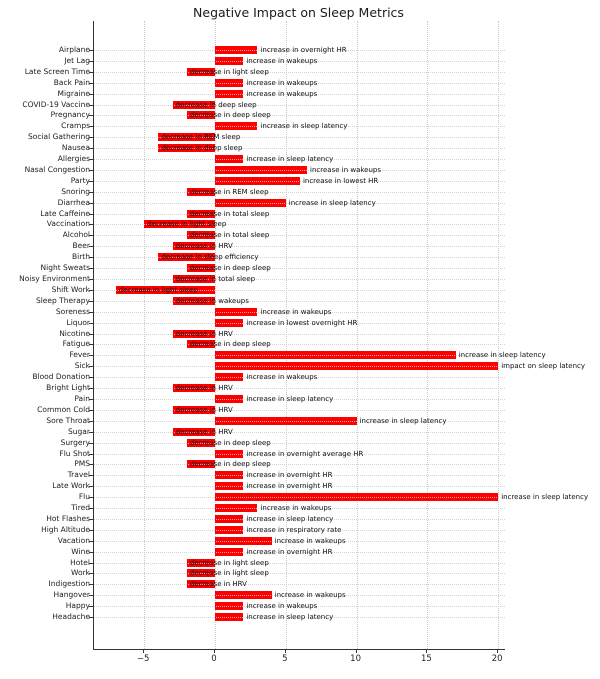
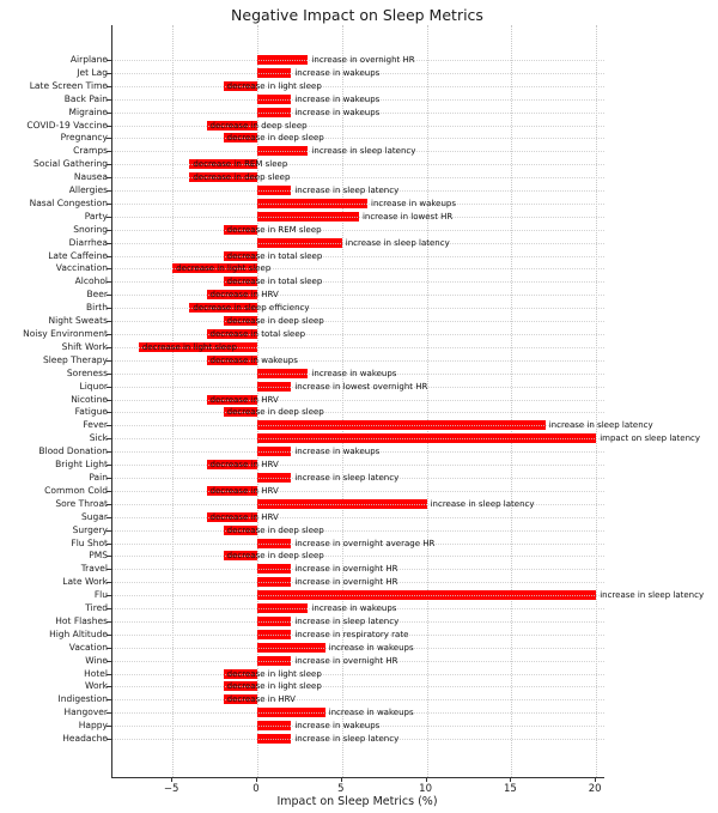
  Negative Impact on Sleep Metrics
  increase in overnight HR
  increase in wakeups
  decrease in light sleep
  increase in wakeups
  increase in wakeups
  decrease in deep sleep
  decrease in deep sleep
  increase in sleep latency
  decrease in REM sleep
  decrease in deep sleep
  increase in sleep latency
  increase in wakeups
  increase in lowest HR
  decrease in REM sleep
  increase in sleep latency
  decrease in total sleep
  decrease in light sleep
  decrease in total sleep
  decrease in HRV
  decrease in sleep efficiency
  decrease in deep sleep
  decrease in total sleep
  decrease in light sleep
  decrease in wakeups
  increase in wakeups
  increase in lowest overnight HR
  decrease in HRV
  decrease in deep sleep
  increase in sleep latency
  impact on sleep latency
  increase in wakeups
  decrease in HRV
  increase in sleep latency
  decrease in HRV
  increase in sleep latency
  decrease in HRV
  decrease in deep sleep
  increase in overnight average HR
  decrease in deep sleep
  increase in overnight HR
  increase in overnight HR
  increase in sleep latency
  increase in wakeups
  increase in sleep latency
  increase in respiratory rate
  increase in wakeups
  increase in overnight HR
  decrease in light sleep
  decrease in light sleep
  decrease in HRV
  increase in wakeups
  increase in wakeups
  increase in sleep latency
+ Impact on Sleep Metrics (%)
  −5
  0
  5
  10
  15
  20
  Airplane
  Jet Lag
  Late Screen Time
  Back Pain
  Migraine
  COVID-19 Vaccine
  Pregnancy
  Cramp
  Social Gathering
  Nausea
  Allergie
  Nasal Congestion
  Party
  Snoring
  Diarrhea
  Late Caffeine
  Vaccination
  Alcoho
  Bee
  Birth
  Night Sweat
  Noisy Environmen
  Shift Work
  Sleep Therapy
  Sorenes
  Liquo
  Nicotine
  Fatigue
  Feve
  Sick
  Blood Donation
  Bright Ligh
  Pain
  Common Cold
  Sore Throa
  Suga
  Surgery
  Flu Sho
  PMS
  Trave
  Late Work
  Flu
  Tired
  Hot Flashe
  High Altitude
  Vacation
  Wine
  Hote
  Work
  Indigestion
  Hangove
  Happy
  Headache
